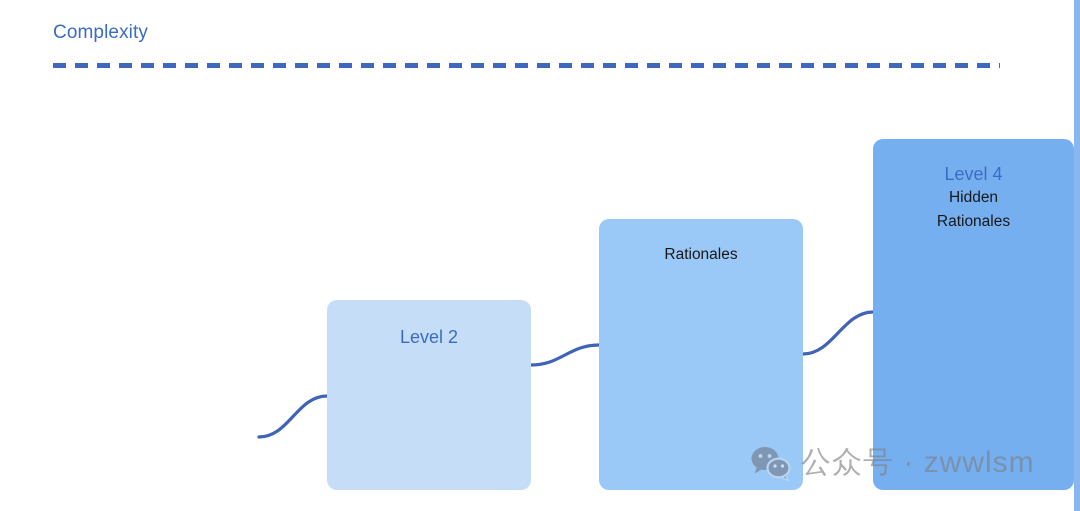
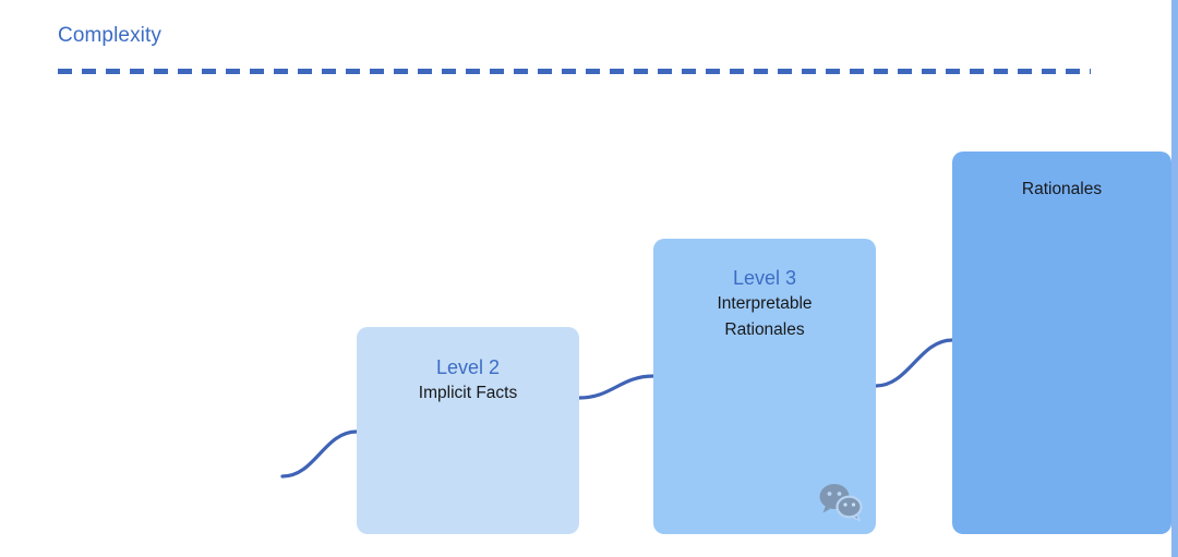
  Complexity
  Level 2
+ Implicit Facts
+ Level 3
+ Interpretable
  Rationales
- Level 4
- Hidden
  Rationales
- 公众号 · zwwlsm
